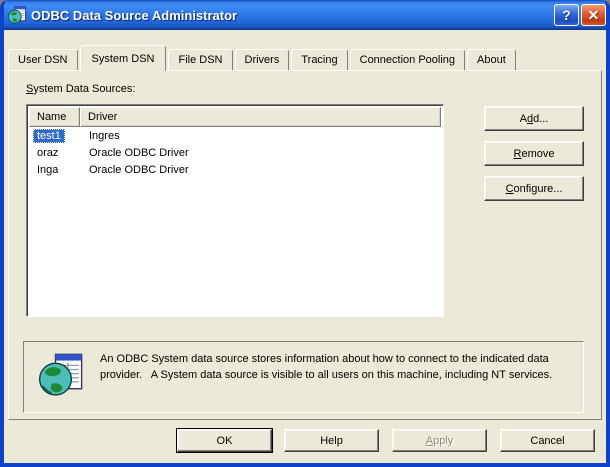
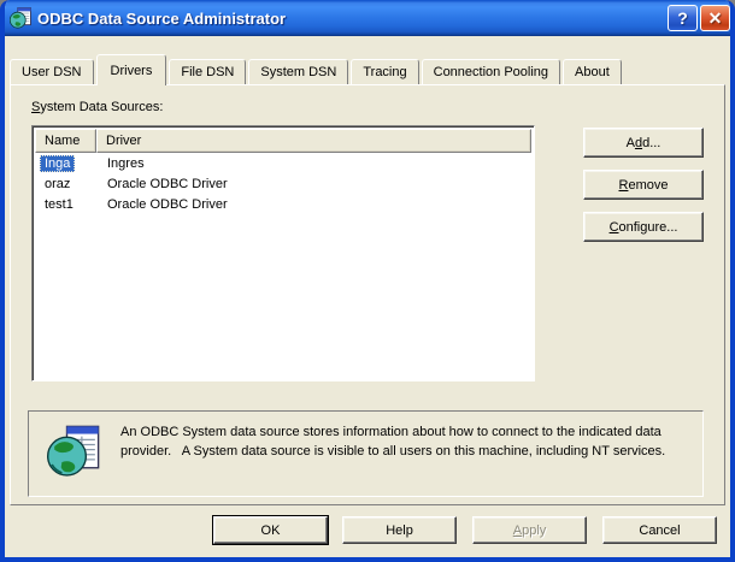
  ODBC Data Source Administrator
  ?
  ✕
  User DSN
- System DSN
+ Drivers
  File DSN
- Drivers
+ System DSN
  Tracing
  Connection Pooling
  About
  System Data Sources:
  Name
  Driver
- test1
+ Inga
  Ingres
  oraz
  Oracle ODBC Driver
- Inga
+ test1
  Oracle ODBC Driver
  A
  d
  d...
  R
  emove
  C
  onfigure...
  An ODBC System data source stores information about how to connect to the indicated data provider. A System data source is visible to all users on this machine, including NT services.
  OK
  Help
  A
  pply
  Cancel
